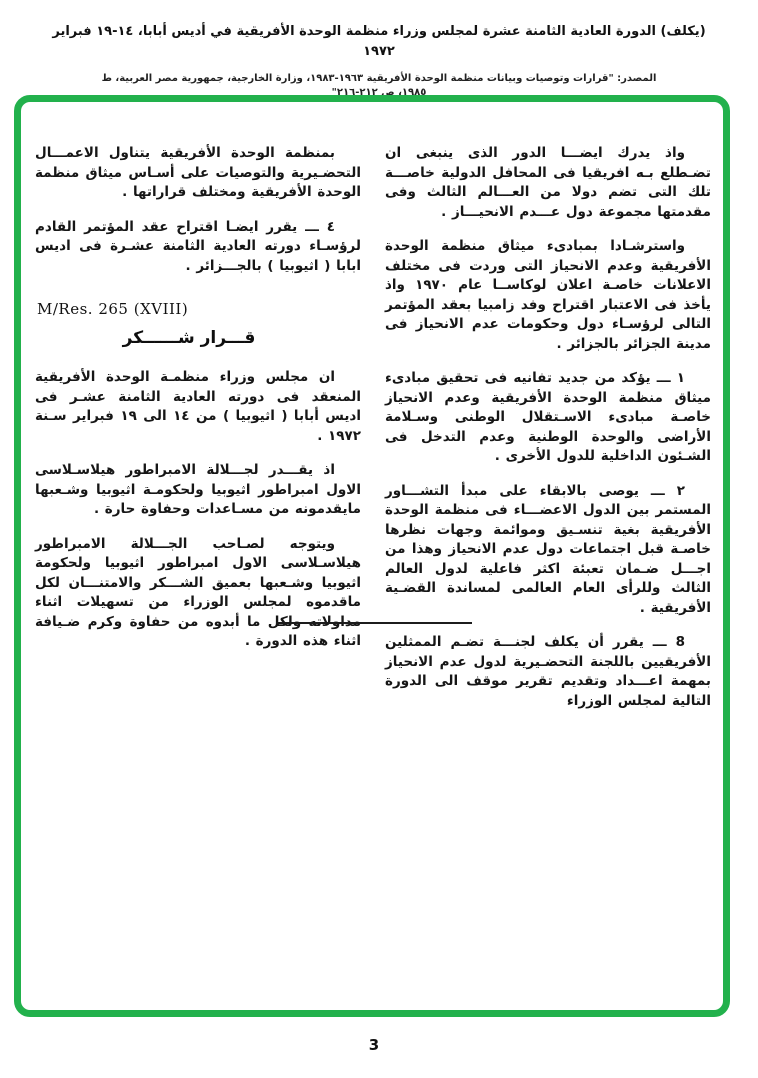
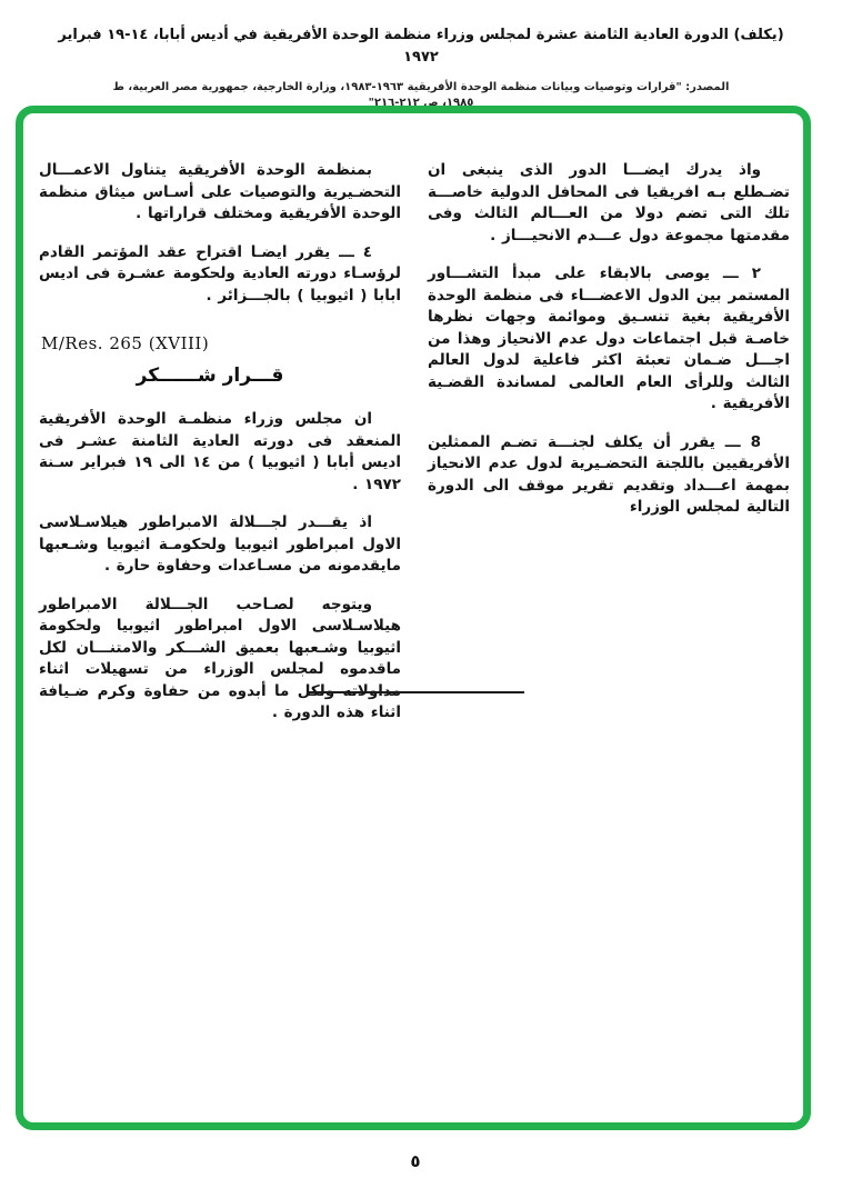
  (يكلف) الدورة العادية الثامنة عشرة لمجلس وزراء منظمة الوحدة الأفريقية في أديس أبابا، ١٤-١٩ فبراير ١٩٧٢
  المصدر: "قرارات وتوصيات وبيانات منظمة الوحدة الأفريقية ١٩٦٣-١٩٨٣، وزارة الخارجية، جمهورية مصر العربية، ط ١٩٨٥، ص ٢١٢-٢١٦"
  واذ يدرك ايضـــا الدور الذى ينبغى ان تضـطلع بـه افريقيا فى المحافل الدولية خاصـــة تلك التى تضم دولا من العـــالم الثالث وفى مقدمتها مجموعة دول عـــدم الانحيـــاز .
- واسترشـادا بمبادىء ميثاق منظمة الوحدة الأفريقية وعدم الانحياز التى وردت فى مختلف الاعلانات خاصـة اعلان لوكاســا عام ١٩٧٠ واذ يأخذ فى الاعتبار اقتراح وفد زامبيا بعقد المؤتمر التالى لرؤسـاء دول وحكومات عدم الانحياز فى مدينة الجزائر بالجزائر .
- ١ ـــ يؤكد من جديد تفانيه فى تحقيق مبادىء ميثاق منظمة الوحدة الأفريقية وعدم الانحياز خاصـة مبادىء الاسـتقلال الوطنى وسـلامة الأراضى والوحدة الوطنية وعدم التدخل فى الشـئون الداخلية للدول الأخرى .
  ٢ ـــ يوصى بالابقاء على مبدأ التشـــاور المستمر بين الدول الاعضـــاء فى منظمة الوحدة الأفريقية بغية تنسـيق وموائمة وجهات نظرها خاصـة قبل اجتماعات دول عدم الانحياز وهذا من اجـــل ضـمان تعبئة اكثر فاعلية لدول العالم الثالث وللرأى العام العالمى لمساندة القضـية الأفريقية .
  8 ـــ يقرر أن يكلف لجنـــة تضـم الممثلين الأفريقيين باللجنة التحضـيرية لدول عدم الانحياز بمهمة اعـــداد وتقديم تقرير موقف الى الدورة التالية لمجلس الوزراء
  بمنظمة الوحدة الأفريقية يتناول الاعمـــال التحضـيرية والتوصيات على أسـاس ميثاق منظمة الوحدة الأفريقية ومختلف قراراتها .
- ٤ ـــ يقرر ايضـا اقتراح عقد المؤتمر القادم لرؤسـاء دورته العادية الثامنة عشـرة فى اديس ابابا ( اثيوبيا ) بالجـــزائر .
+ ٤ ـــ يقرر ايضـا اقتراح عقد المؤتمر القادم لرؤسـاء دورته العادية ولحكومة عشـرة فى اديس ابابا ( اثيوبيا ) بالجـــزائر .
  M/Res. 265 (XVIII)
  قـــرار شــــــكر
  ان مجلس وزراء منظمـة الوحدة الأفريقية المنعقد فى دورته العادية الثامنة عشـر فى اديس أبابا ( اثيوبيا ) من ١٤ الى ١٩ فبراير سـنة ١٩٧٢ .
  اذ يقـــدر لجـــلالة الامبراطور هيلاسـلاسى الاول امبراطور اثيوبيا ولحكومـة اثيوبيا وشـعبها مايقدمونه من مسـاعدات وحفاوة حارة .
  ويتوجه لصـاحب الجـــلالة الامبراطور هيلاسـلاسى الاول امبراطور اثيوبيا ولحكومة اثيوبيا وشـعبها بعميق الشـــكر والامتنـــان لكل ماقدموه لمجلس الوزراء من تسهيلات اثناء مداولاته ولكل ما أبدوه من حفاوة وكرم ضـيافة اثناء هذه الدورة .
- 3
+ ٥
